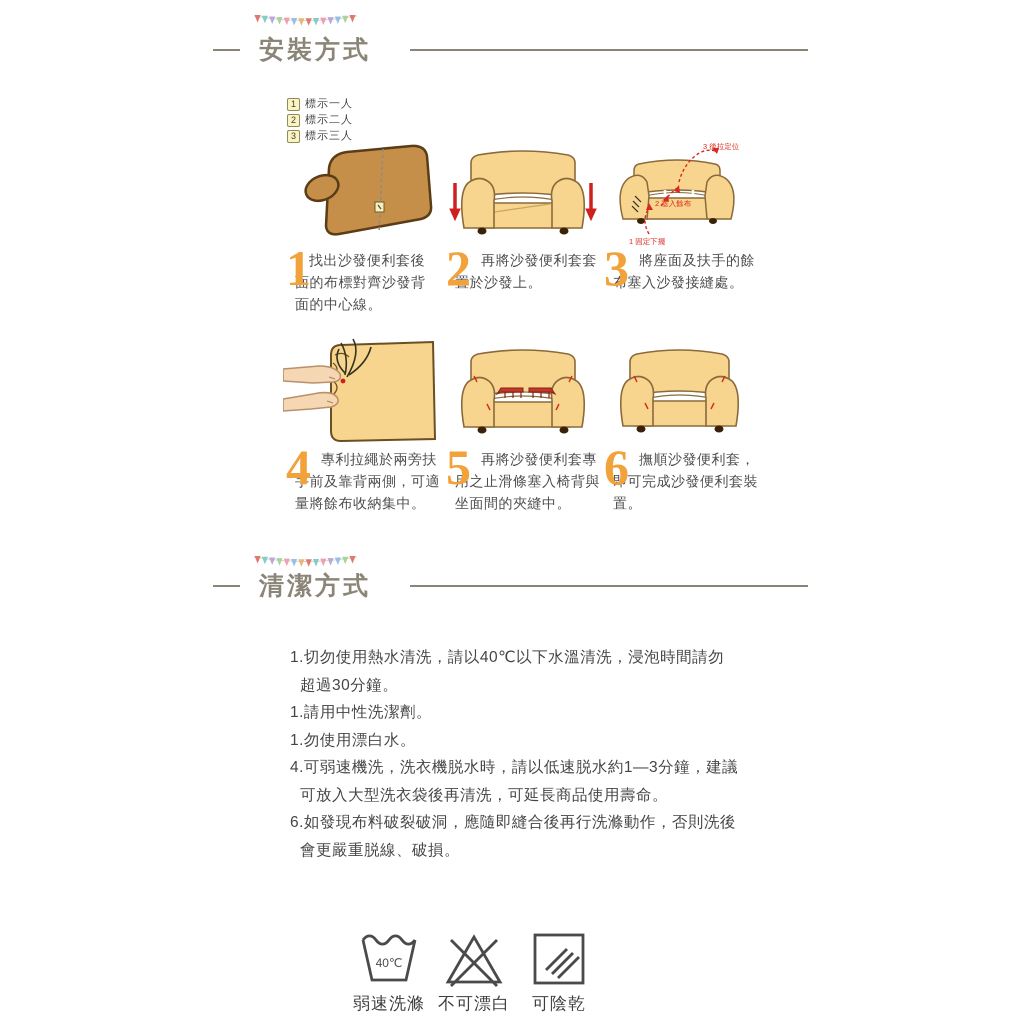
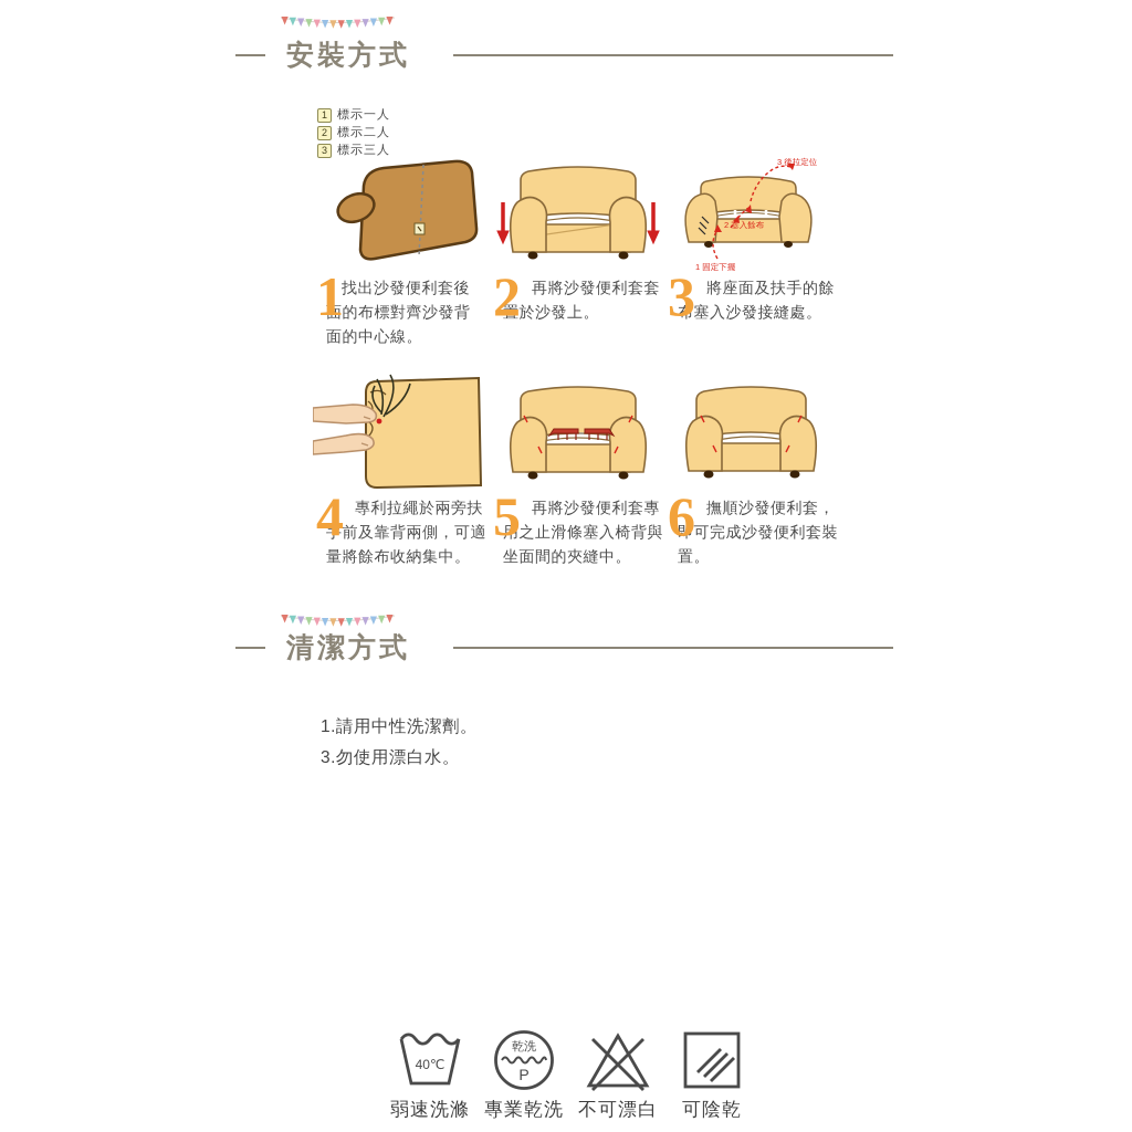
  安裝方式
  1
  標示一人
  2
  標示二人
  3
  標示三人
  1 固定下擺
  2 塞入餘布
  3 後拉定位
  1
  找出沙發便利套後面的布標對齊沙發背面的中心線。
  2
  再將沙發便利套套置於沙發上。
  3
  將座面及扶手的餘布塞入沙發接縫處。
  4
  專利拉繩於兩旁扶手前及靠背兩側，可適量將餘布收納集中。
  5
  再將沙發便利套專用之止滑條塞入椅背與坐面間的夾縫中。
  6
  撫順沙發便利套，即可完成沙發便利套裝置。
  清潔方式
- 1.切勿使用熱水清洗，請以40℃以下水溫清洗，浸泡時間請勿超過30分鐘。
  1.請用中性洗潔劑。
- 1.勿使用漂白水。
+ 3.勿使用漂白水。
- 4.可弱速機洗，洗衣機脱水時，請以低速脱水約1—3分鐘，建議可放入大型洗衣袋後再清洗，可延長商品使用壽命。
- 6.如發現布料破裂破洞，應隨即縫合後再行洗滌動作，否則洗後會更嚴重脱線、破損。
  40℃
  弱速洗滌
+ 乾洗
+ P
+ 專業乾洗
  不可漂白
  可陰乾
